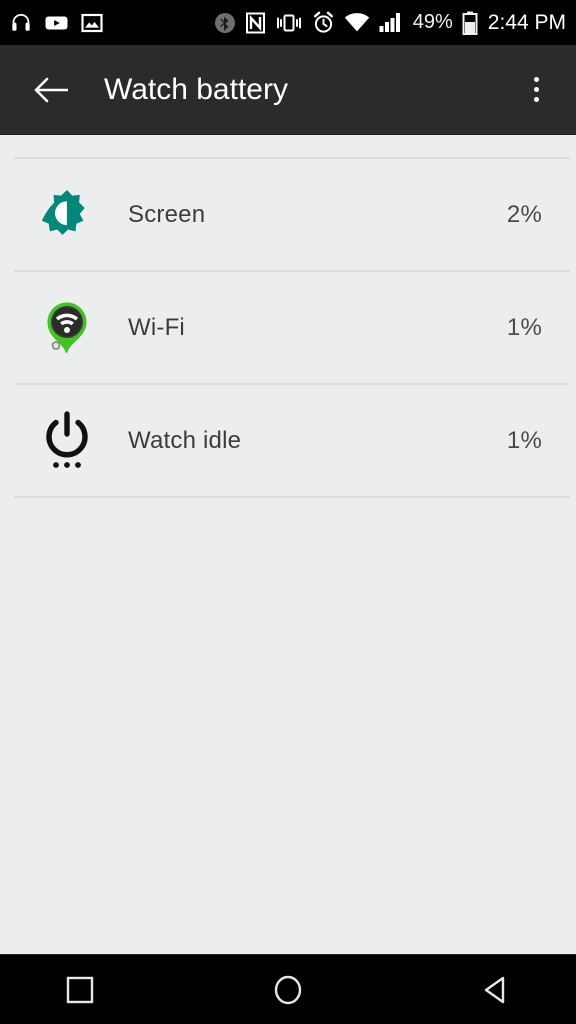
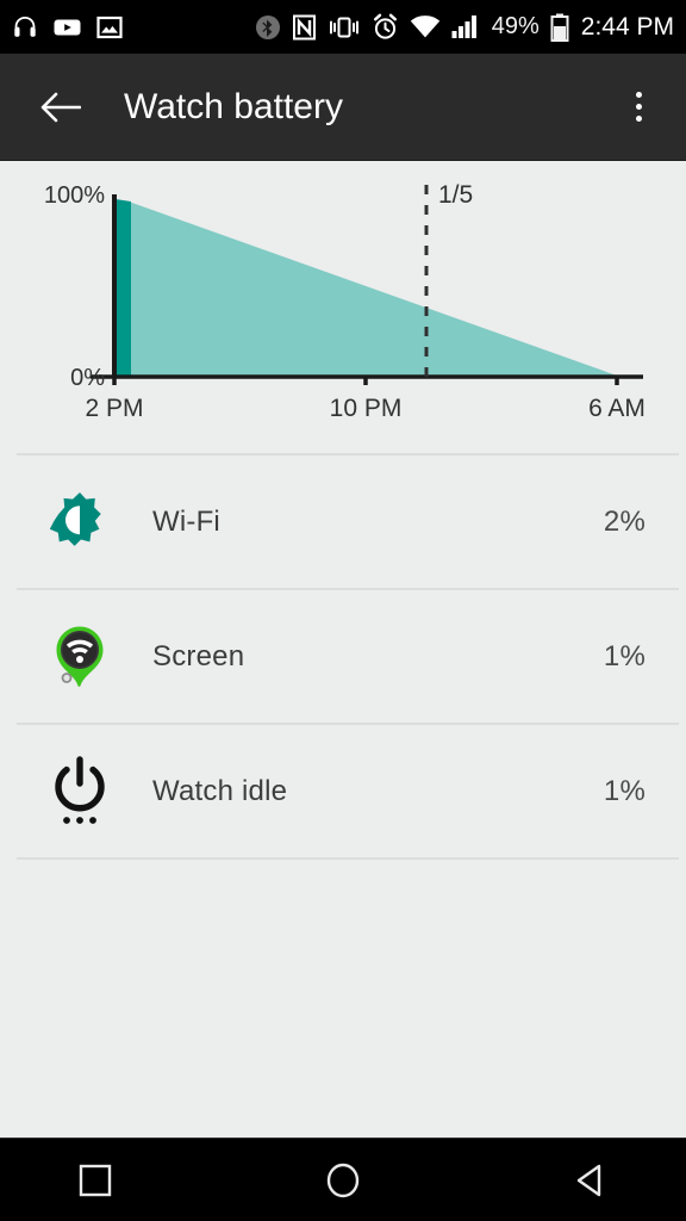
  49%
  2:44 PM
  Watch battery
+ 100%
+ 0%
+ 2 PM
+ 10 PM
+ 6 AM
+ 1/5
- Screen
+ Wi-Fi
  2%
- Wi-Fi
+ Screen
  1%
  Watch idle
  1%
